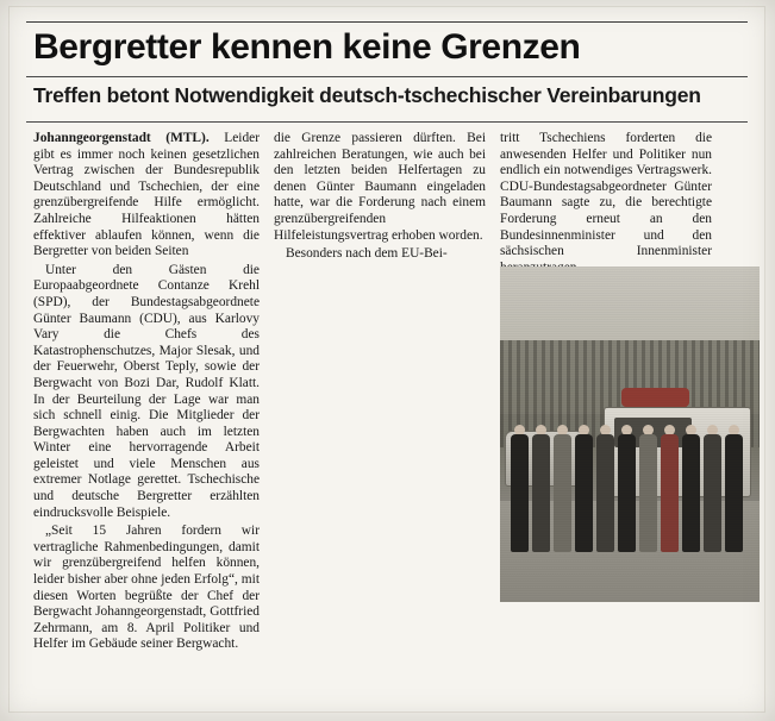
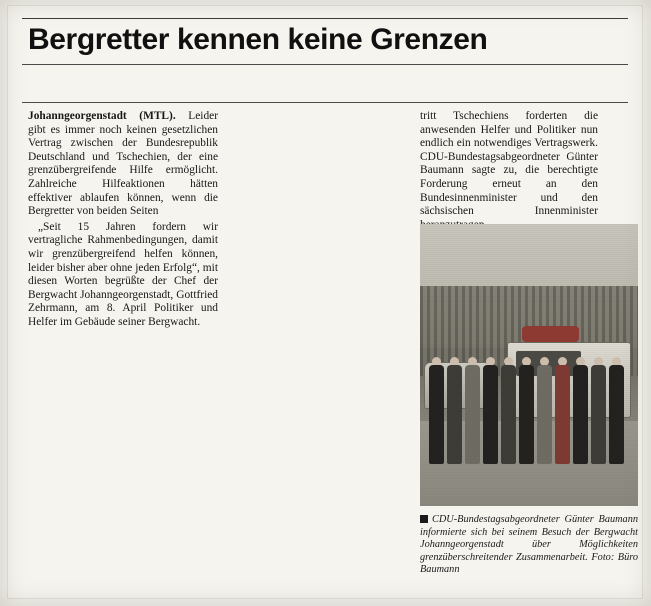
  Bergretter kennen keine Grenzen
- Treffen betont Notwendigkeit deutsch-tschechischer Vereinbarungen
  Johanngeorgenstadt (MTL). Leider gibt es immer noch keinen gesetzlichen Vertrag zwischen der Bundesrepublik Deutschland und Tschechien, der eine grenzübergreifende Hilfe ermöglicht. Zahlreiche Hilfeaktionen hätten effektiver ablaufen können, wenn die Bergretter von beiden Seiten
- Unter den Gästen die Europaabgeordnete Contanze Krehl (SPD), der Bundestagsabgeordnete Günter Baumann (CDU), aus Karlovy Vary die Chefs des Katastrophenschutzes, Major Slesak, und der Feuerwehr, Oberst Teply, sowie der Bergwacht von Bozi Dar, Rudolf Klatt. In der Beurteilung der Lage war man sich schnell einig. Die Mitglieder der Bergwachten haben auch im letzten Winter eine hervorragende Arbeit geleistet und viele Menschen aus extremer Notlage gerettet. Tschechische und deutsche Bergretter erzählten eindrucksvolle Beispiele.
  „Seit 15 Jahren fordern wir vertragliche Rahmenbedingungen, damit wir grenzübergreifend helfen können, leider bisher aber ohne jeden Erfolg“, mit diesen Worten begrüßte der Chef der Bergwacht Johanngeorgenstadt, Gottfried Zehrmann, am 8. April Politiker und Helfer im Gebäude seiner Bergwacht.
- die Grenze passieren dürften. Bei zahlreichen Beratungen, wie auch bei den letzten beiden Helfertagen zu denen Günter Baumann eingeladen hatte, war die Forderung nach einem grenzübergreifenden Hilfeleistungsvertrag erhoben worden.
- Besonders nach dem EU-Bei-
  tritt Tschechiens forderten die anwesenden Helfer und Politiker nun endlich ein notwendiges Vertragswerk. CDU-Bundestagsabgeordneter Günter Baumann sagte zu, die berechtigte Forderung erneut an den Bundesinnenminister und den sächsischen Innenminister
+ CDU-Bundestagsabgeordneter Günter Baumann informierte sich bei seinem Besuch der Bergwacht Johanngeorgenstadt über Möglichkeiten grenzüberschreitender Zusammenarbeit. Foto: Büro Baumann
